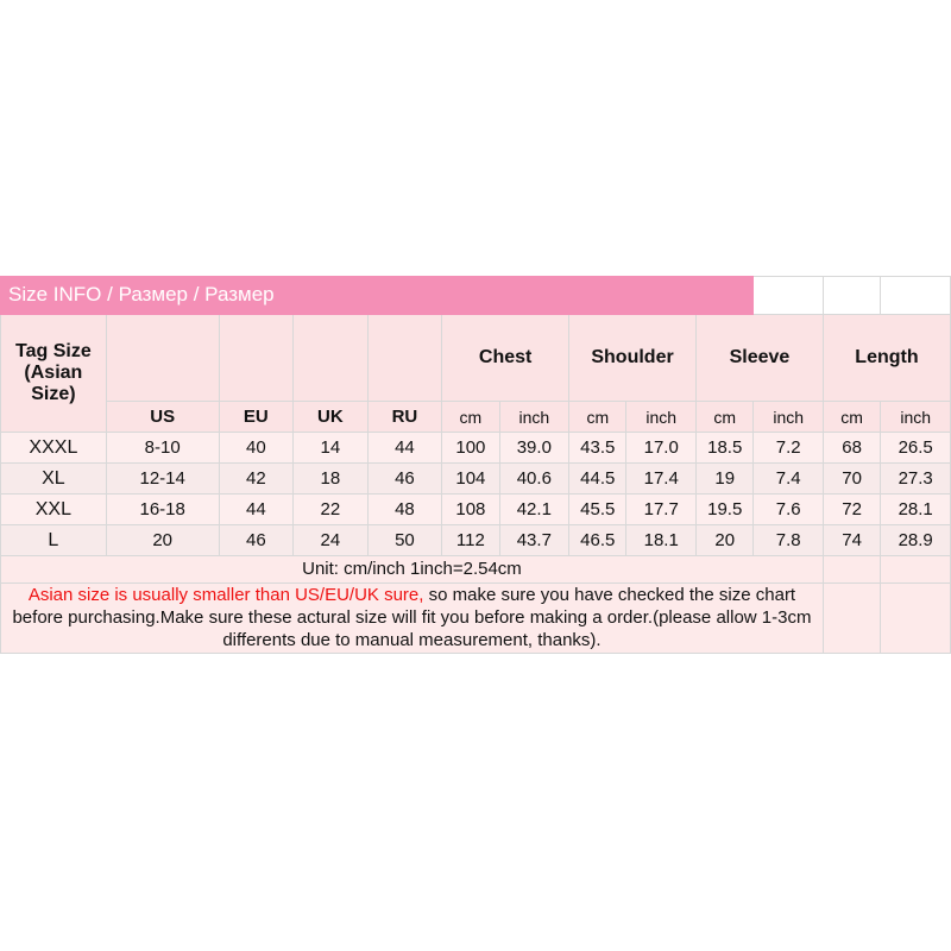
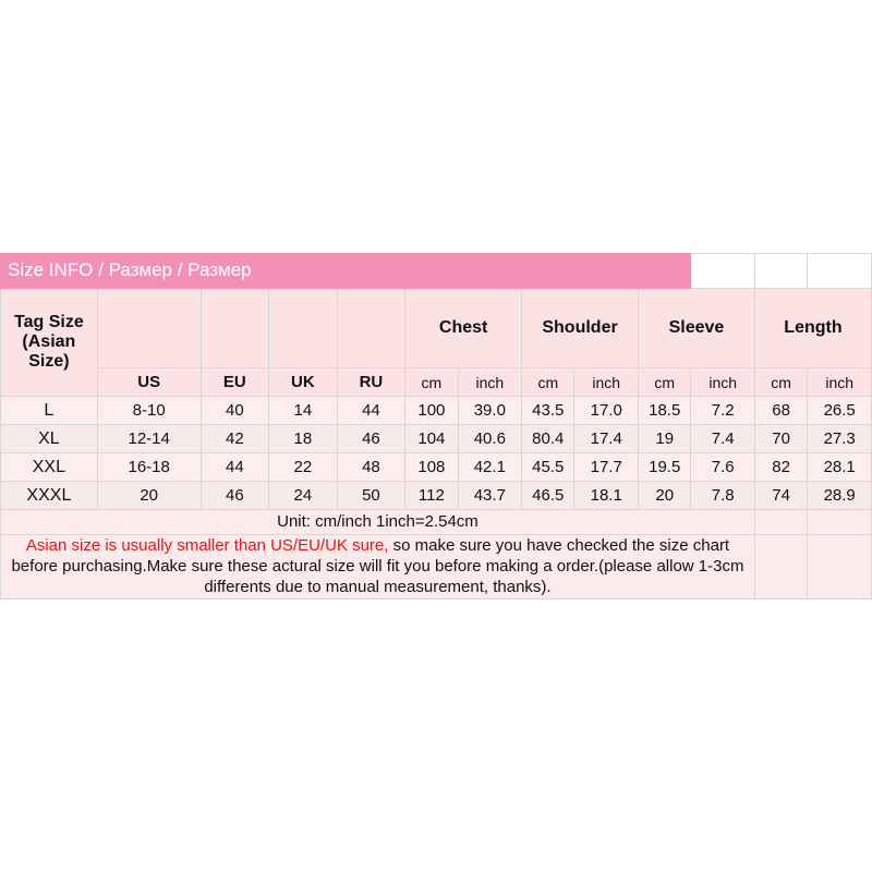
  Size INFO / Размер / Размер
  Tag Size (Asian Size)					Chest	Shoulder	Sleeve	Length
  US	EU	UK	RU	cm	inch	cm	inch	cm	inch	cm	inch
- XXXL	8-10	40	14	44	100	39.0	43.5	17.0	18.5	7.2	68	26.5
+ L	8-10	40	14	44	100	39.0	43.5	17.0	18.5	7.2	68	26.5
- XL	12-14	42	18	46	104	40.6	44.5	17.4	19	7.4	70	27.3
+ XL	12-14	42	18	46	104	40.6	80.4	17.4	19	7.4	70	27.3
- XXL	16-18	44	22	48	108	42.1	45.5	17.7	19.5	7.6	72	28.1
+ XXL	16-18	44	22	48	108	42.1	45.5	17.7	19.5	7.6	82	28.1
- L	20	46	24	50	112	43.7	46.5	18.1	20	7.8	74	28.9
+ XXXL	20	46	24	50	112	43.7	46.5	18.1	20	7.8	74	28.9
  Unit: cm/inch 1inch=2.54cm
  Asian size is usually smaller than US/EU/UK sure, so make sure you have checked the size chart before purchasing.Make sure these actural size will fit you before making a order.(please allow 1-3cm differents due to manual measurement, thanks).
